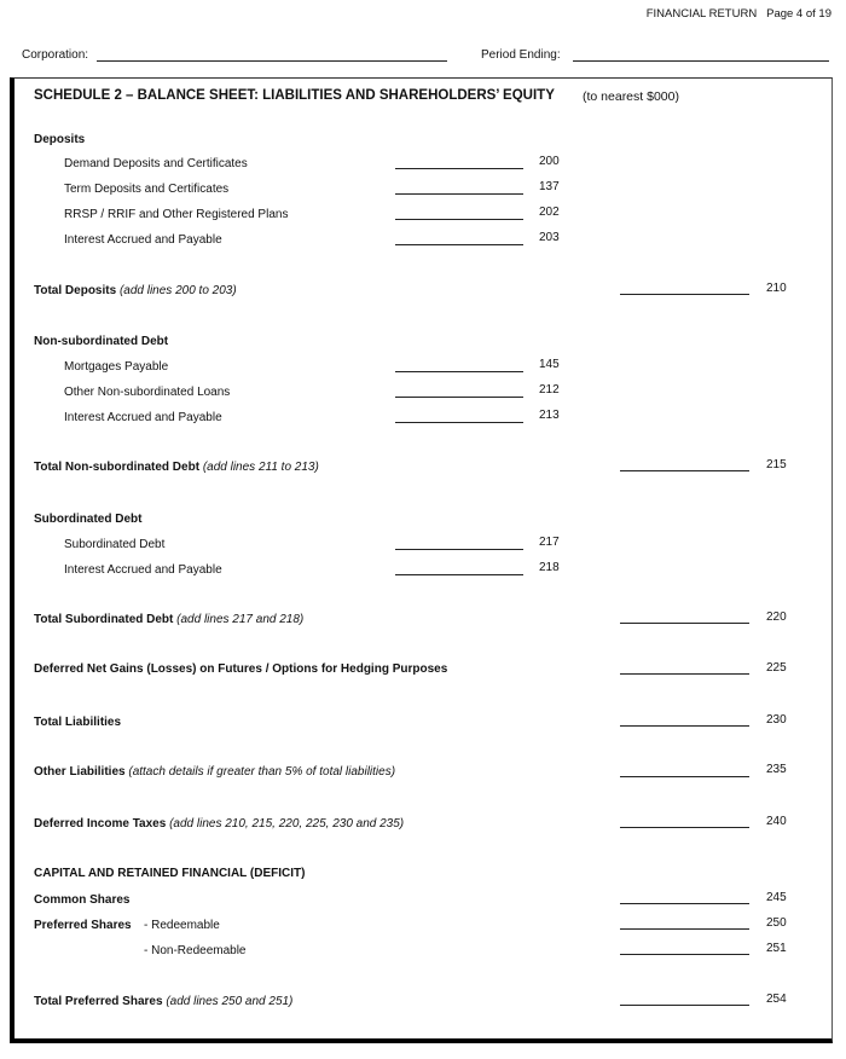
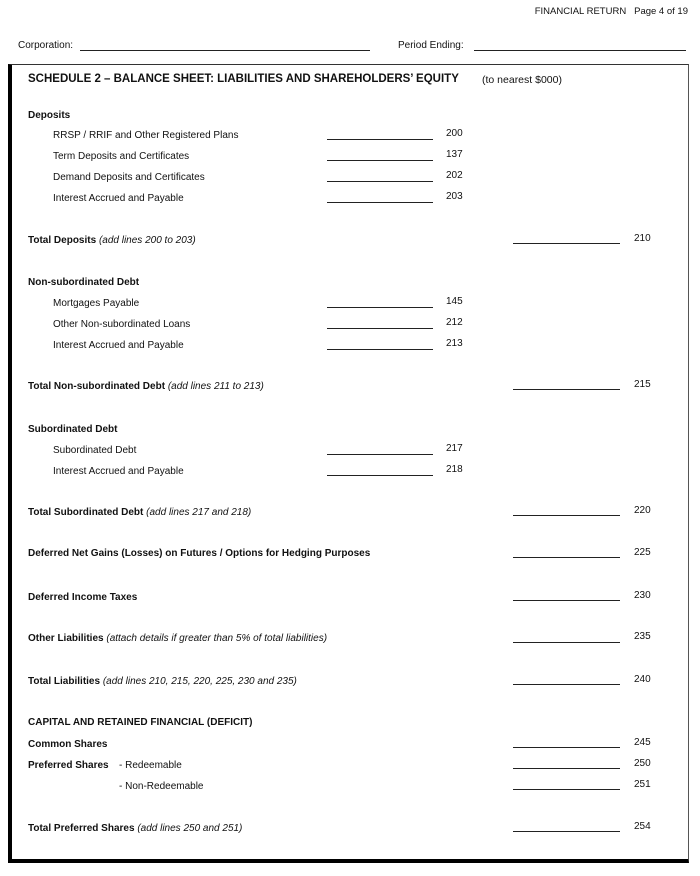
  FINANCIAL RETURN Page 4 of 19
  Corporation:
  Period Ending:
  SCHEDULE 2 – BALANCE SHEET: LIABILITIES AND SHAREHOLDERS’ EQUITY
  (to nearest $000)
  Deposits
- Demand Deposits and Certificates
+ RRSP / RRIF and Other Registered Plans
  200
  Term Deposits and Certificates
  137
- RRSP / RRIF and Other Registered Plans
+ Demand Deposits and Certificates
  202
  Interest Accrued and Payable
  203
  Total Deposits (add lines 200 to 203)
  210
  Non-subordinated Debt
  Mortgages Payable
  145
  Other Non-subordinated Loans
  212
  Interest Accrued and Payable
  213
  Total Non-subordinated Debt (add lines 211 to 213)
  215
  Subordinated Debt
  Subordinated Debt
  217
  Interest Accrued and Payable
  218
  Total Subordinated Debt (add lines 217 and 218)
  220
  Deferred Net Gains (Losses) on Futures / Options for Hedging Purposes
  225
- Total Liabilities
+ Deferred Income Taxes
  230
  Other Liabilities (attach details if greater than 5% of total liabilities)
  235
- Deferred Income Taxes (add lines 210, 215, 220, 225, 230 and 235)
+ Total Liabilities (add lines 210, 215, 220, 225, 230 and 235)
  240
  CAPITAL AND RETAINED FINANCIAL (DEFICIT)
  Common Shares
  245
  Preferred Shares
  - Redeemable
  250
  - Non-Redeemable
  251
  Total Preferred Shares (add lines 250 and 251)
  254
